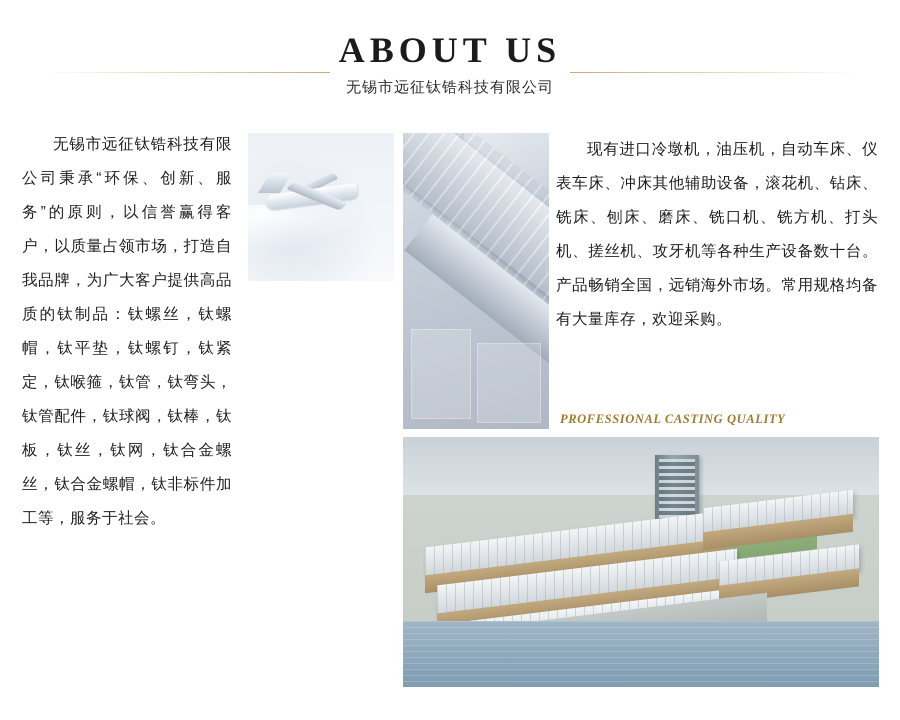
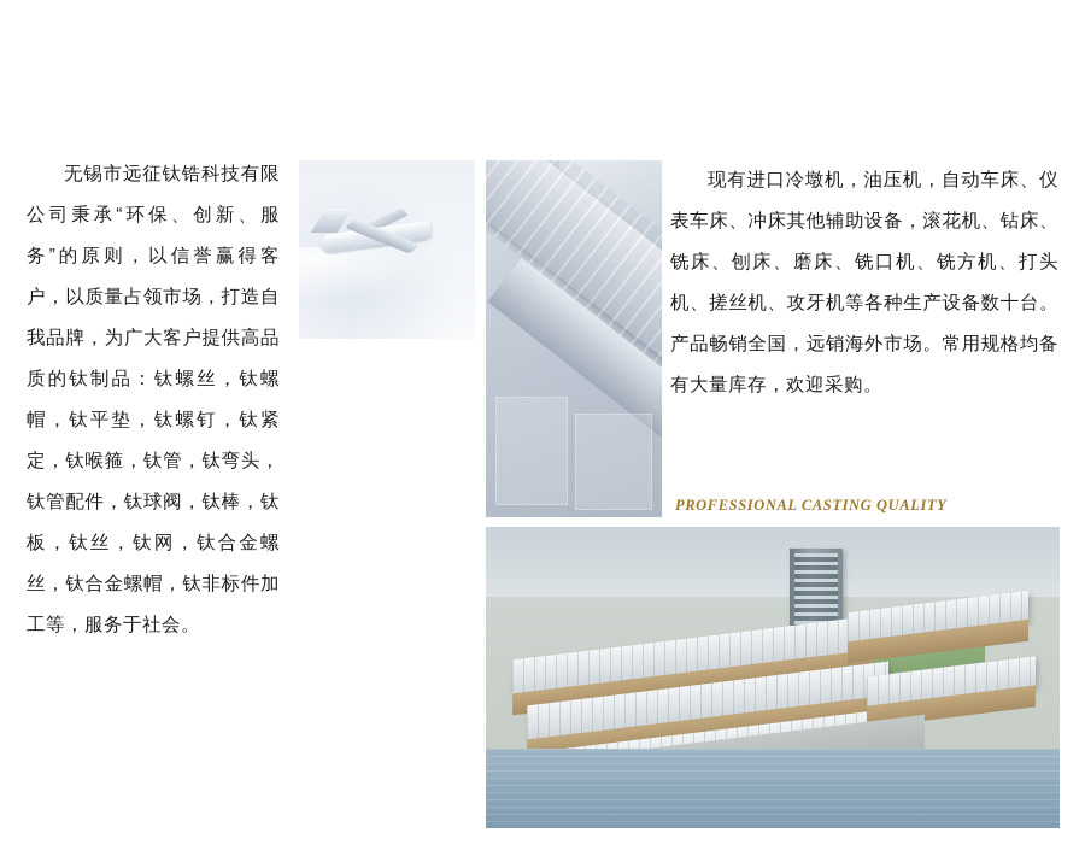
- ABOUT US
- 无锡市远征钛锆科技有限公司
  无锡市远征钛锆科技有限公司秉承“环保、创新、服务”的原则，以信誉赢得客户，以质量占领市场，打造自我品牌，为广大客户提供高品质的钛制品：钛螺丝，钛螺帽，钛平垫，钛螺钉，钛紧定，钛喉箍，钛管，钛弯头，钛管配件，钛球阀，钛棒，钛板，钛丝，钛网，钛合金螺丝，钛合金螺帽，钛非标件加工等，服务于社会。
  现有进口冷墩机，油压机，自动车床、仪表车床、冲床其他辅助设备，滚花机、钻床、铣床、刨床、磨床、铣口机、铣方机、打头机、搓丝机、攻牙机等各种生产设备数十台。产品畅销全国，远销海外市场。常用规格均备有大量库存，欢迎采购。
  PROFESSIONAL CASTING QUALITY
